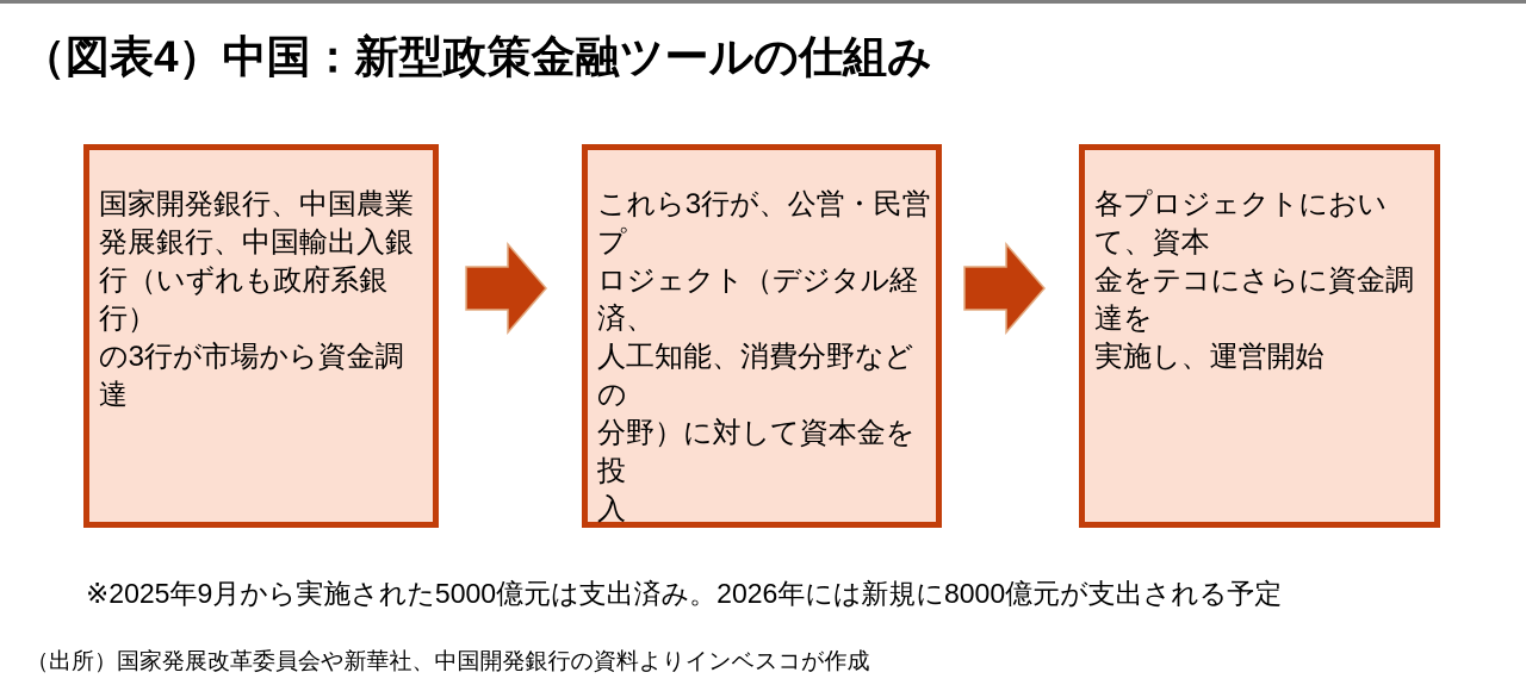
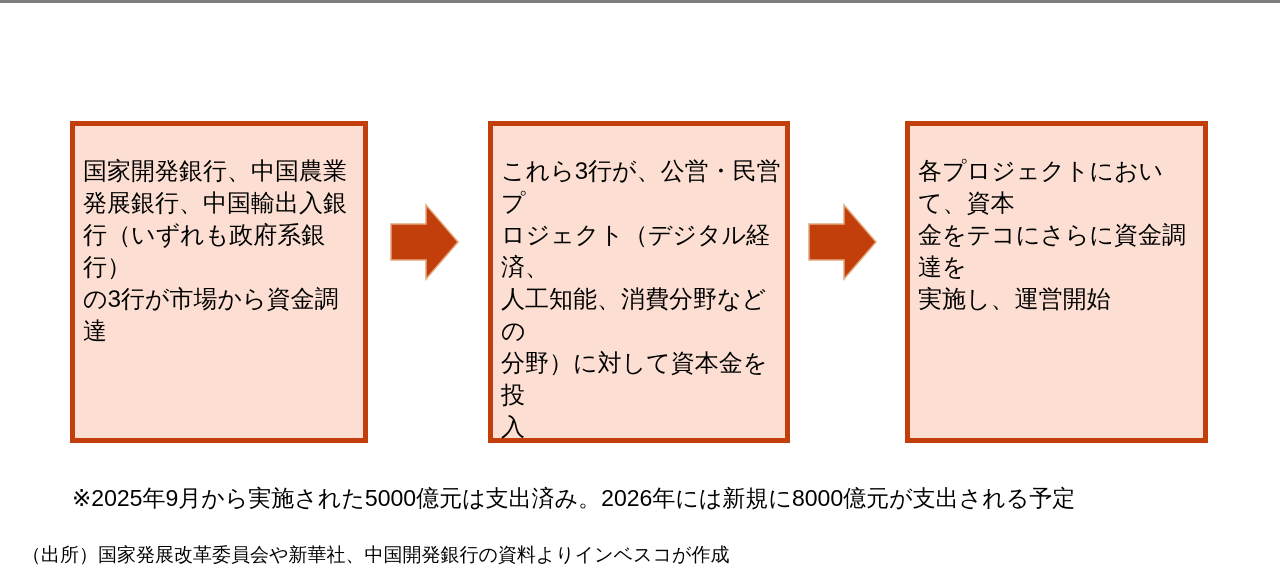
- （図表4）中国：新型政策金融ツールの仕組み
  国家開発銀行、中国農業
  発展銀行、中国輸出入銀
  行（いずれも政府系銀行）
  の3行が市場から資金調達
  これら3行が、公営・民営プ
  ロジェクト（デジタル経済、
  人工知能、消費分野などの
  分野）に対して資本金を投
  入
  各プロジェクトにおいて、資本
  金をテコにさらに資金調達を
  実施し、運営開始
  ※2025年9月から実施された5000億元は支出済み。2026年には新規に8000億元が支出される予定
  （出所）国家発展改革委員会や新華社、中国開発銀行の資料よりインベスコが作成
